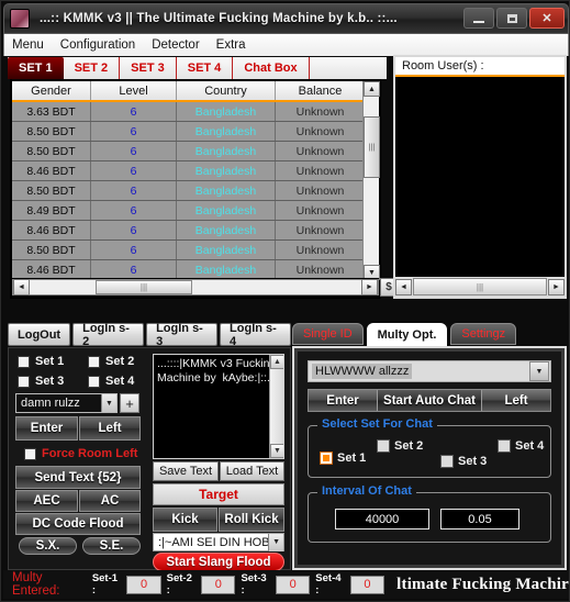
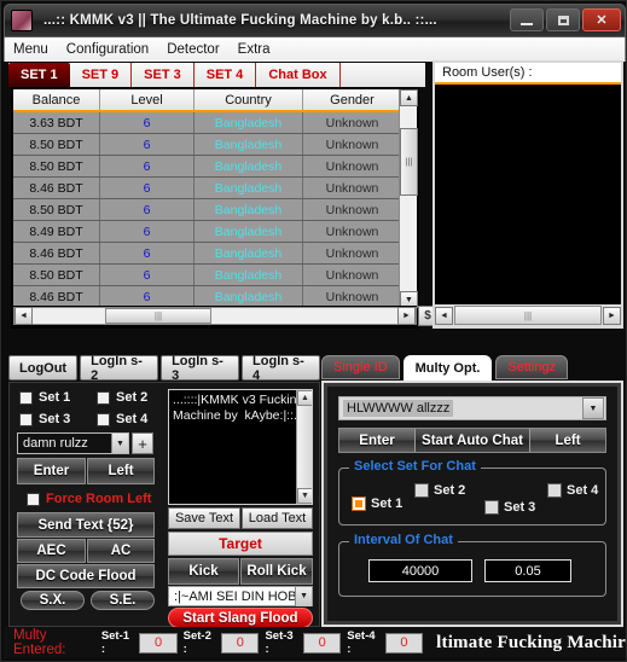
  ...:: KMMK v3 || The Ultimate Fucking Machine by k.b.. ::...
  ✕
  Menu
  Configuration
  Detector
  Extra
  SET 1
- SET 2
+ SET 9
  SET 3
  SET 4
  Chat Box
- Gender
+ Balance
  Level
  Country
- Balance
+ Gender
  3.63 BDT
  6
  Bangladesh
  Unknown
  8.50 BDT
  6
  Bangladesh
  Unknown
  8.50 BDT
  6
  Bangladesh
  Unknown
  8.46 BDT
  6
  Bangladesh
  Unknown
  8.50 BDT
  6
  Bangladesh
  Unknown
  8.49 BDT
  6
  Bangladesh
  Unknown
  8.46 BDT
  6
  Bangladesh
  Unknown
  8.50 BDT
  6
  Bangladesh
  Unknown
  8.46 BDT
  6
  Bangladesh
  Unknown
  |||
  $
  Room User(s) :
  |||
  LogOut
  LogIn s-2
  LogIn s-3
  LogIn s-4
  Set 1
  Set 2
  Set 3
  Set 4
  damn rulzz
  +
  Enter
  Left
  Force Room Left
  Send Text {52}
  AEC
  AC
  DC Code Flood
  S.X.
  S.E.
  ...::::|KMMK v3 Fuckin Machine by kAybe:|::
  Save Text
  Load Text
  Target
  Kick
  Roll Kick
  :|~AMI SEI DIN HOB
  Start Slang Flood
  Single ID
  Multy Opt.
  Settingz
  HLWWWW allzzz
  Enter
  Start Auto Chat
  Left
  Select Set For Chat
  Set 1
  Set 2
  Set 3
  Set 4
  Interval Of Chat
  40000
  0.05
  Multy Entered:
  Set-1 :
  0
  Set-2 :
  0
  Set-3 :
  0
  Set-4 :
  0
  ltimate Fucking Machir
